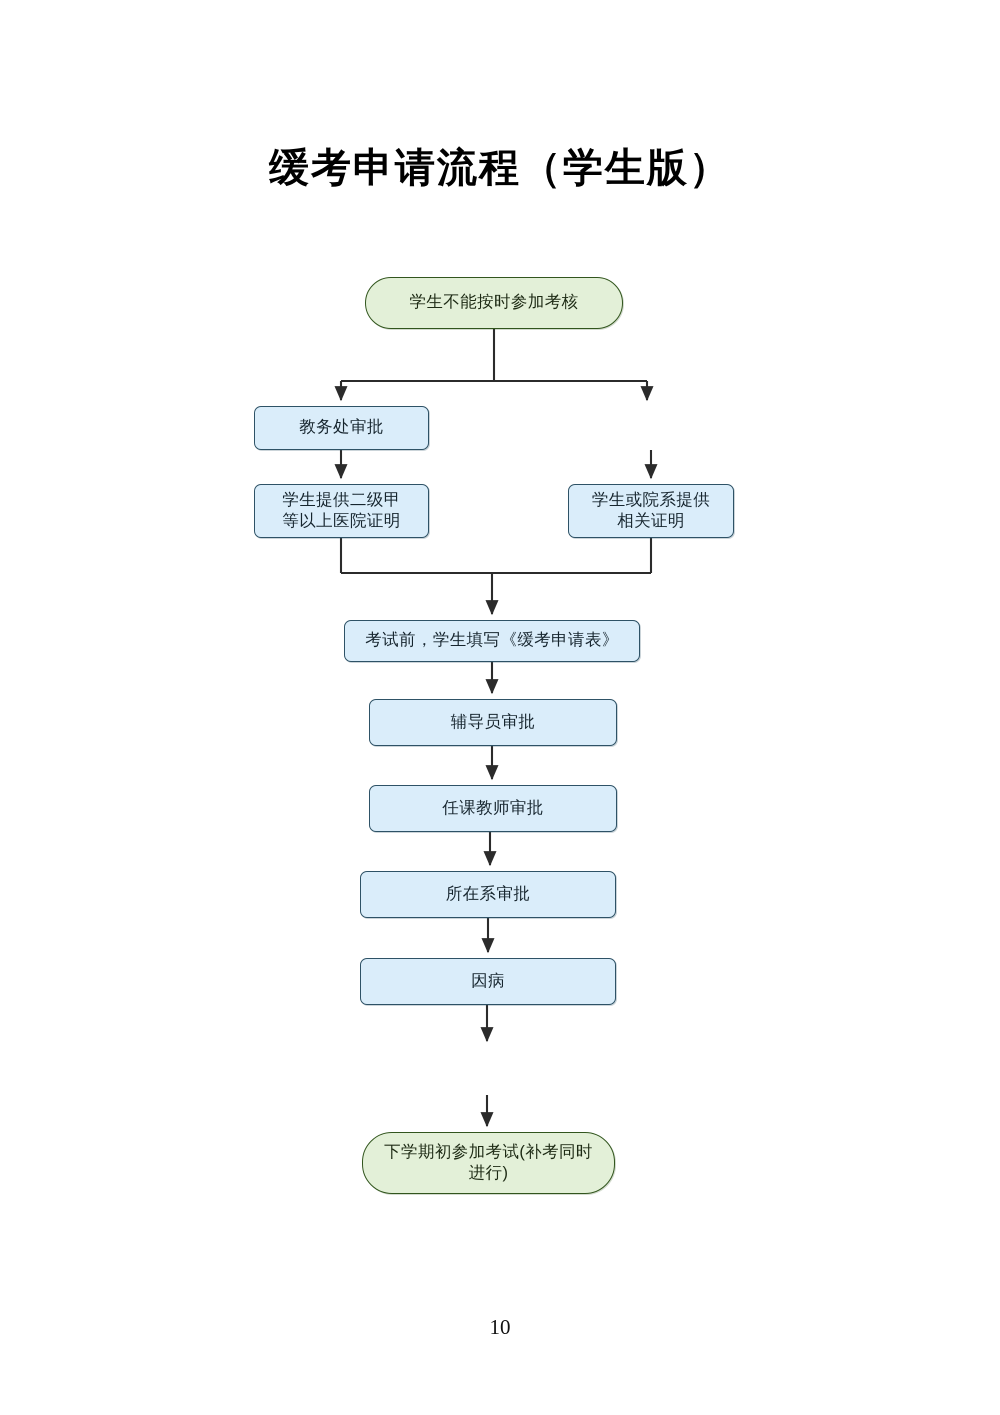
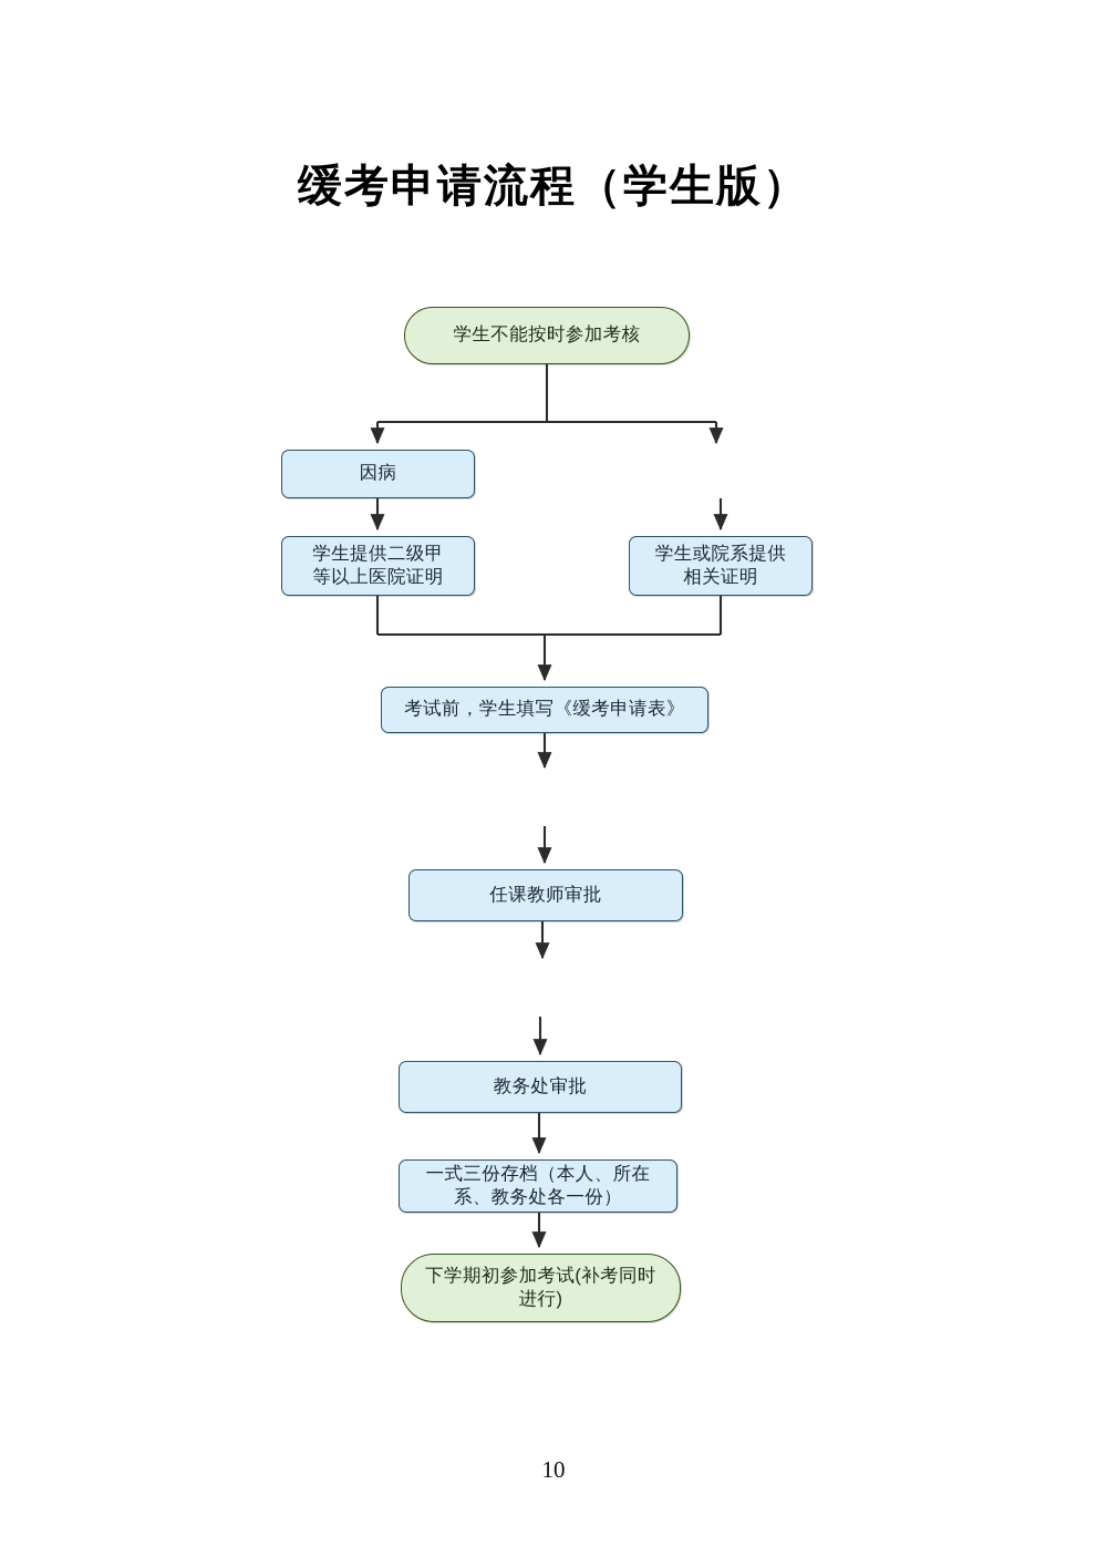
  缓考申请流程（学生版）
  学生不能按时参加考核
- 教务处审批
+ 因病
  学生提供二级甲
  等以上医院证明
  学生或院系提供
  相关证明
  考试前，学生填写《缓考申请表》
- 辅导员审批
  任课教师审批
- 所在系审批
- 因病
+ 教务处审批
+ 一式三份存档（本人、所在
+ 系、教务处各一份）
  下学期初参加考试(补考同时
  进行)
  10
